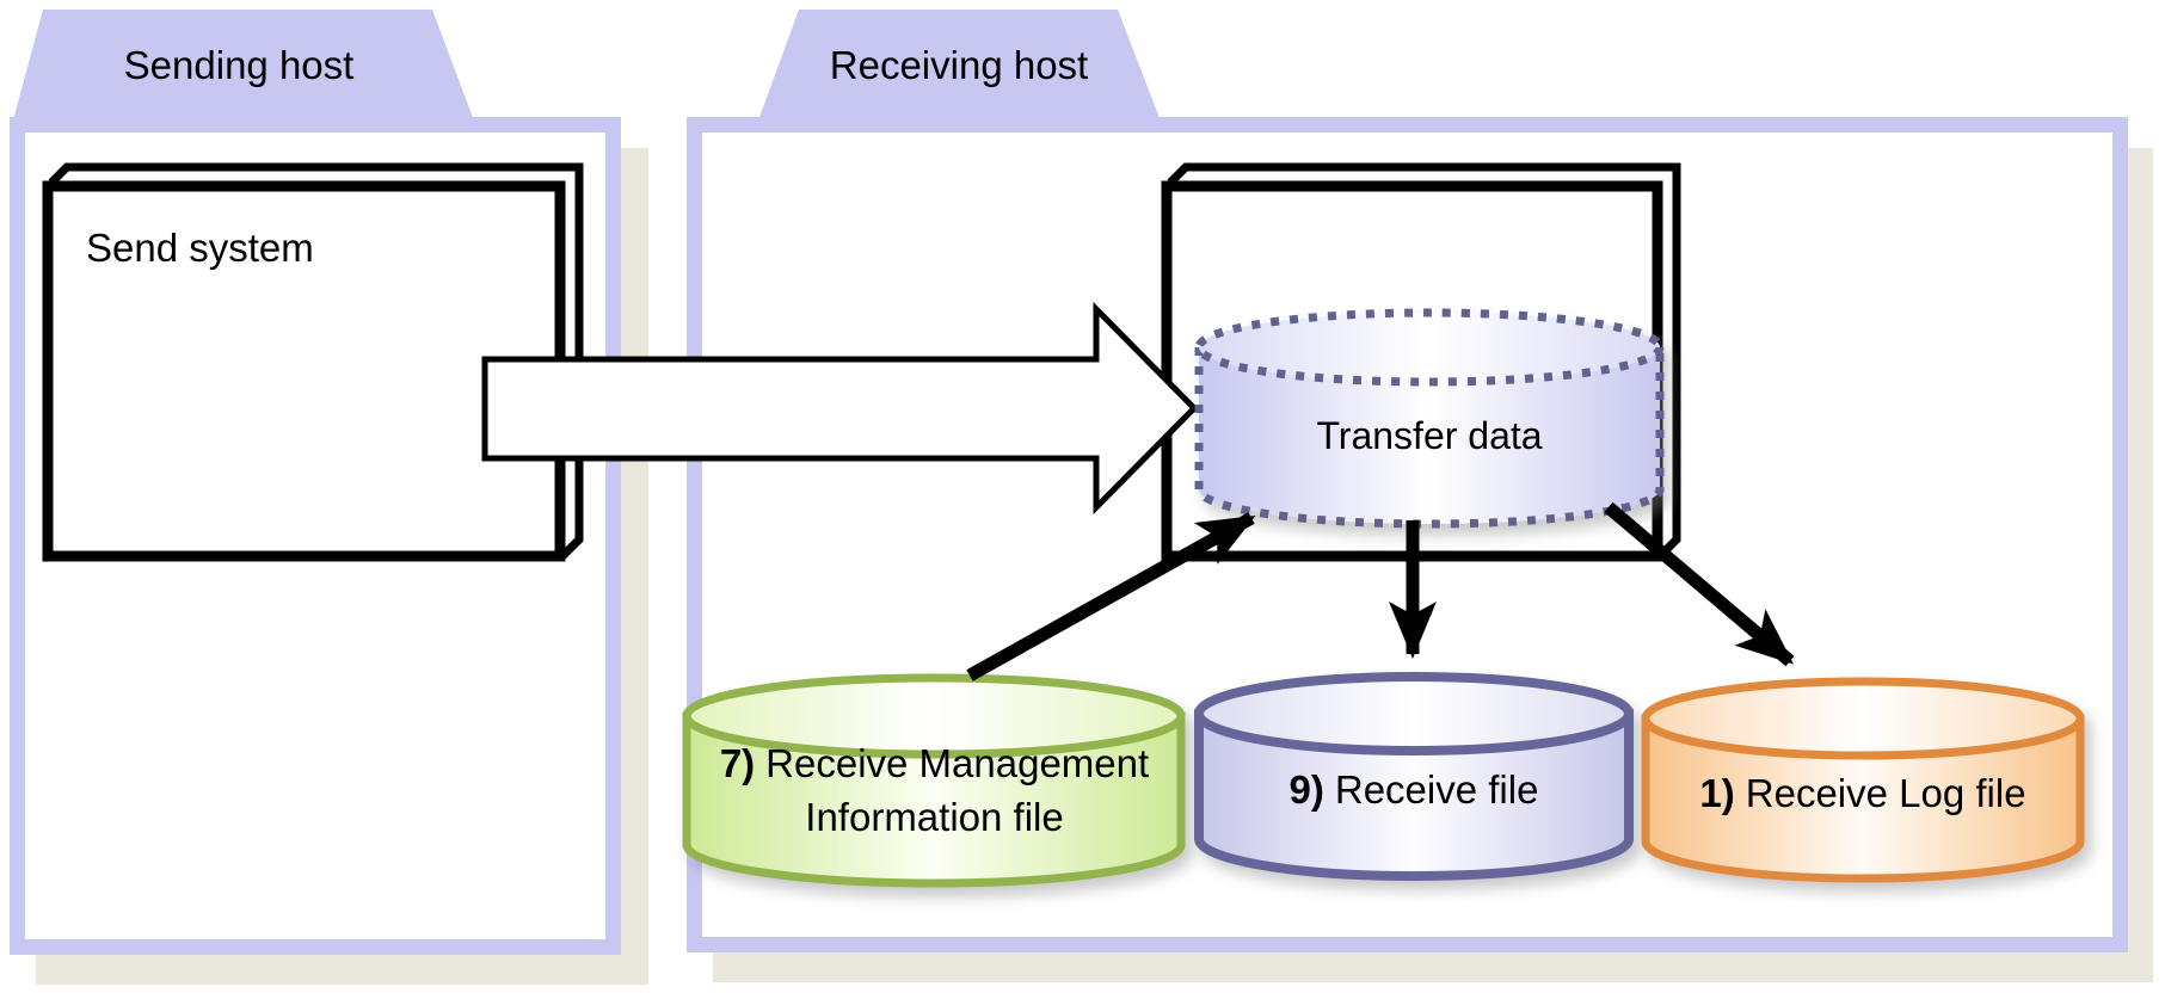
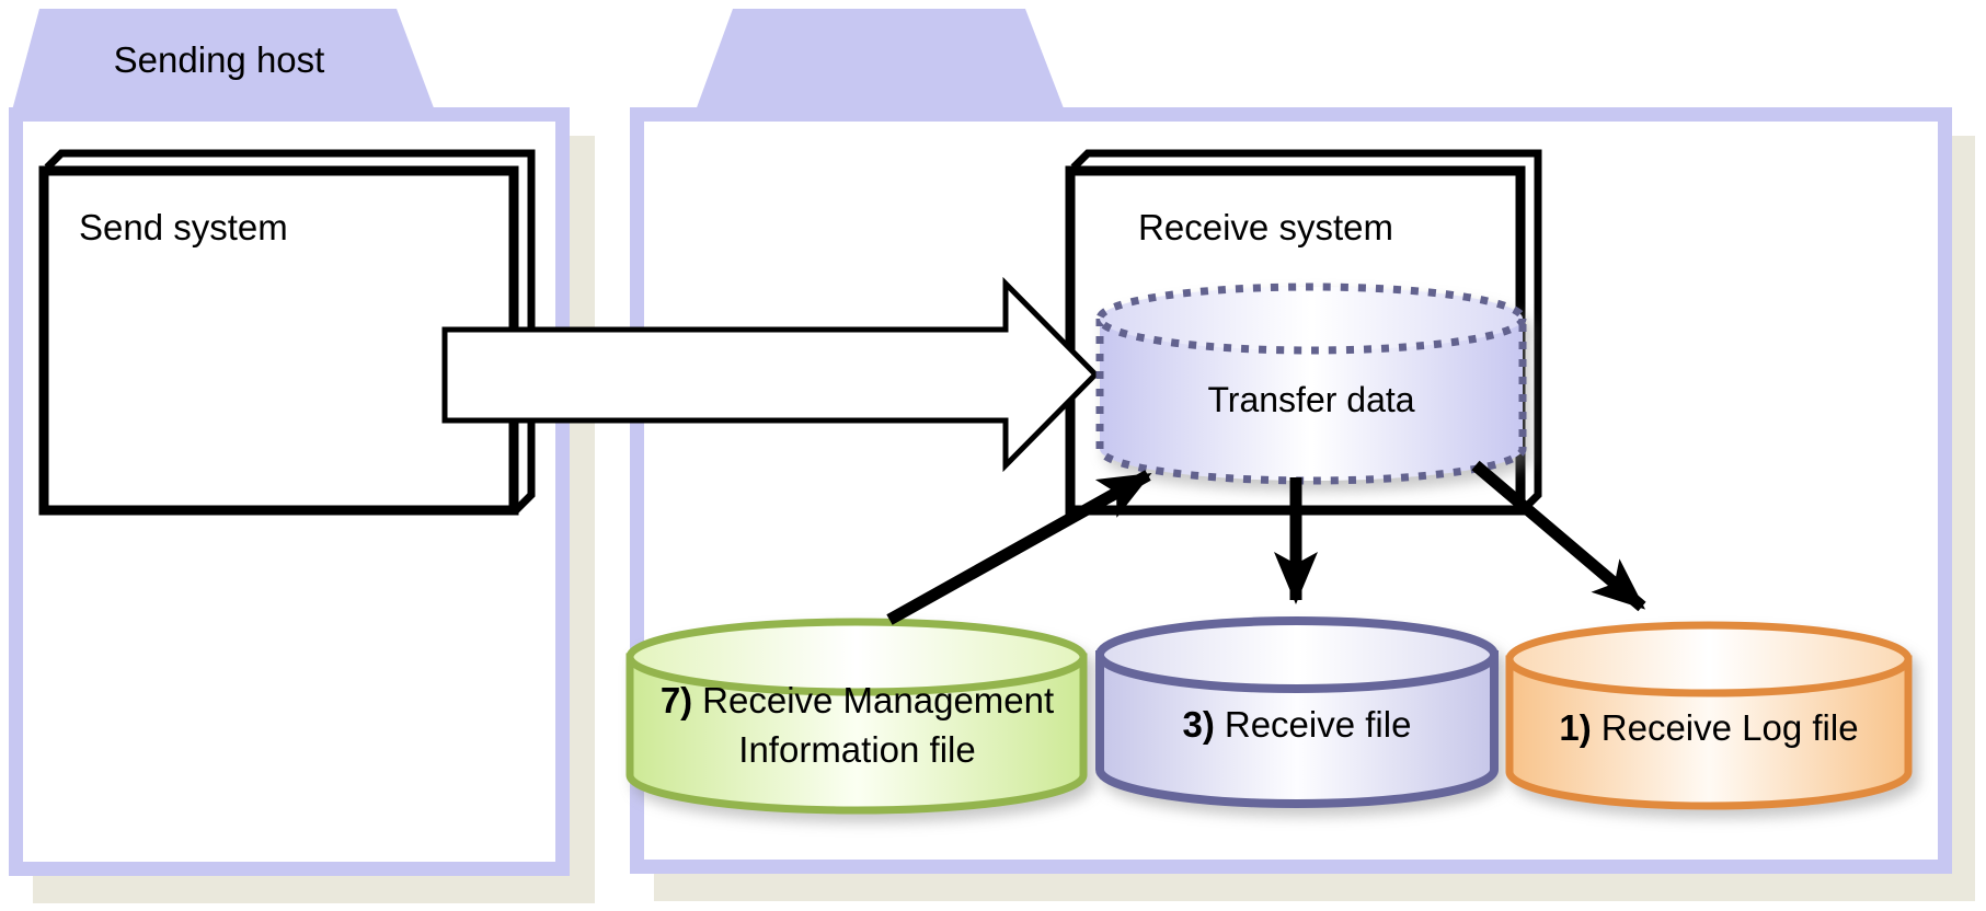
  Sending host
- Receiving host
  Send system
+ Receive system
  Transfer data
  7) Receive Management
  Information file
- 9) Receive file
+ 3) Receive file
  1) Receive Log file
